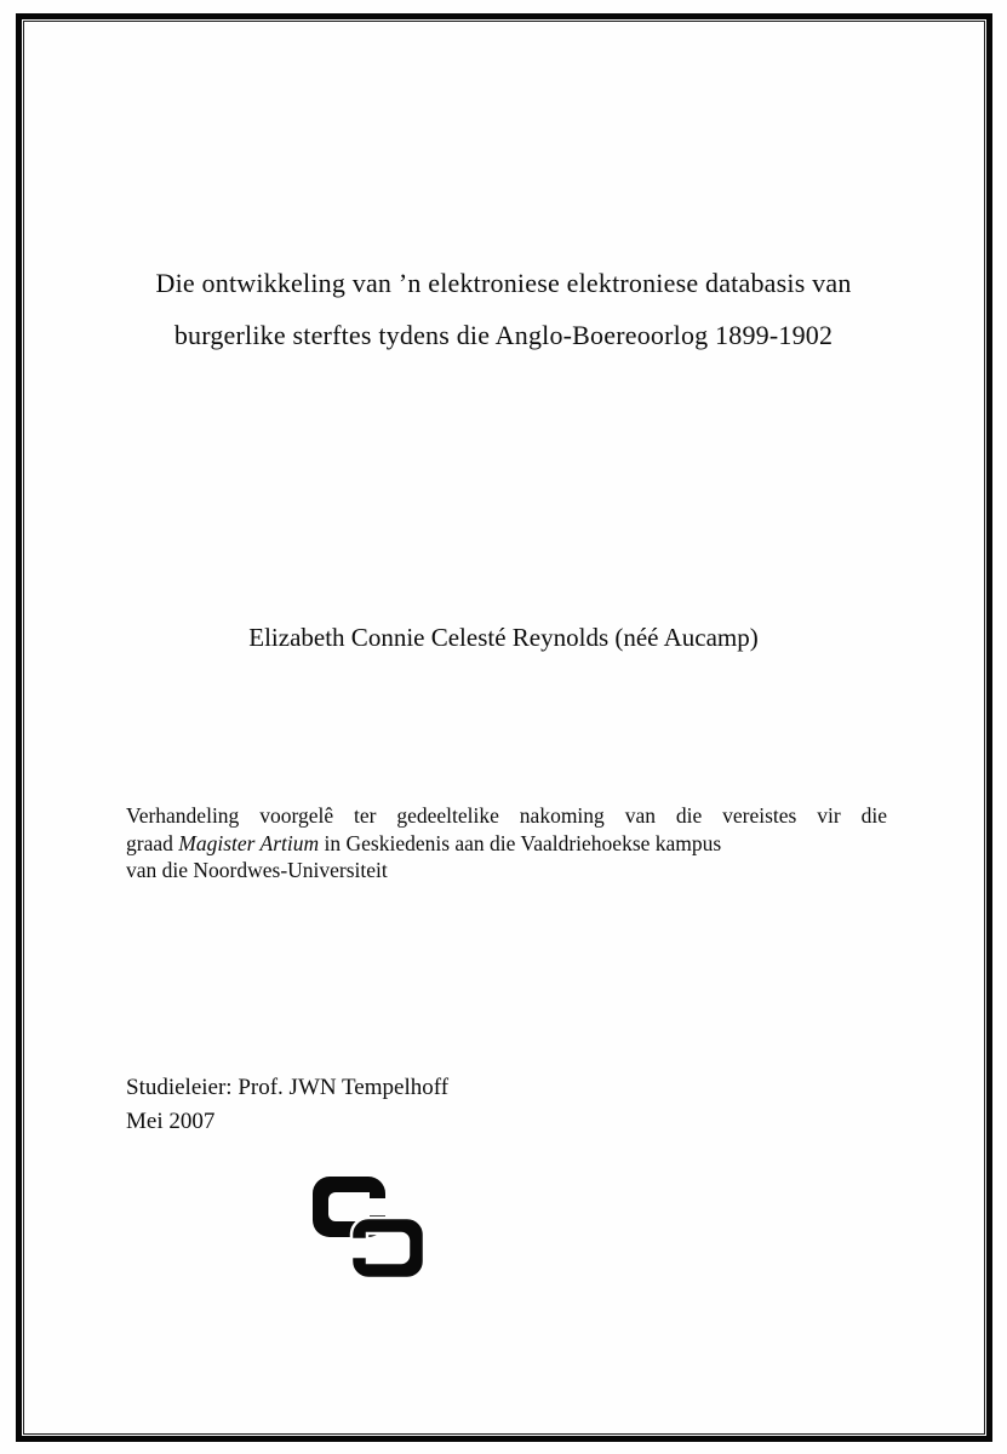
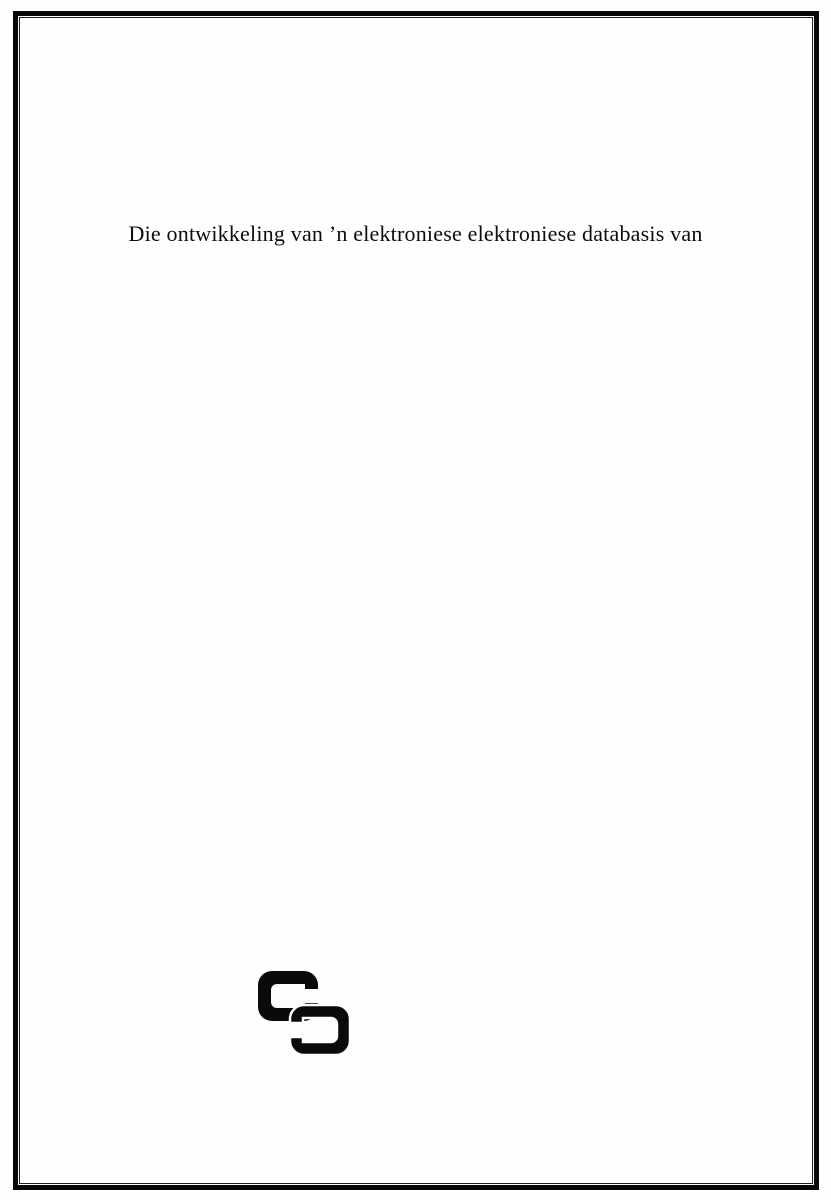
  Die ontwikkeling van ’n elektroniese elektroniese databasis van
- burgerlike sterftes tydens die Anglo-Boereoorlog 1899-1902
- Elizabeth Connie Celesté Reynolds (néé Aucamp)
- Verhandeling voorgelê ter gedeeltelike nakoming van die vereistes vir die
- graad Magister Artium in Geskiedenis aan die Vaaldriehoekse kampus
- van die Noordwes-Universiteit
- Studieleier: Prof. JWN Tempelhoff
- Mei 2007
